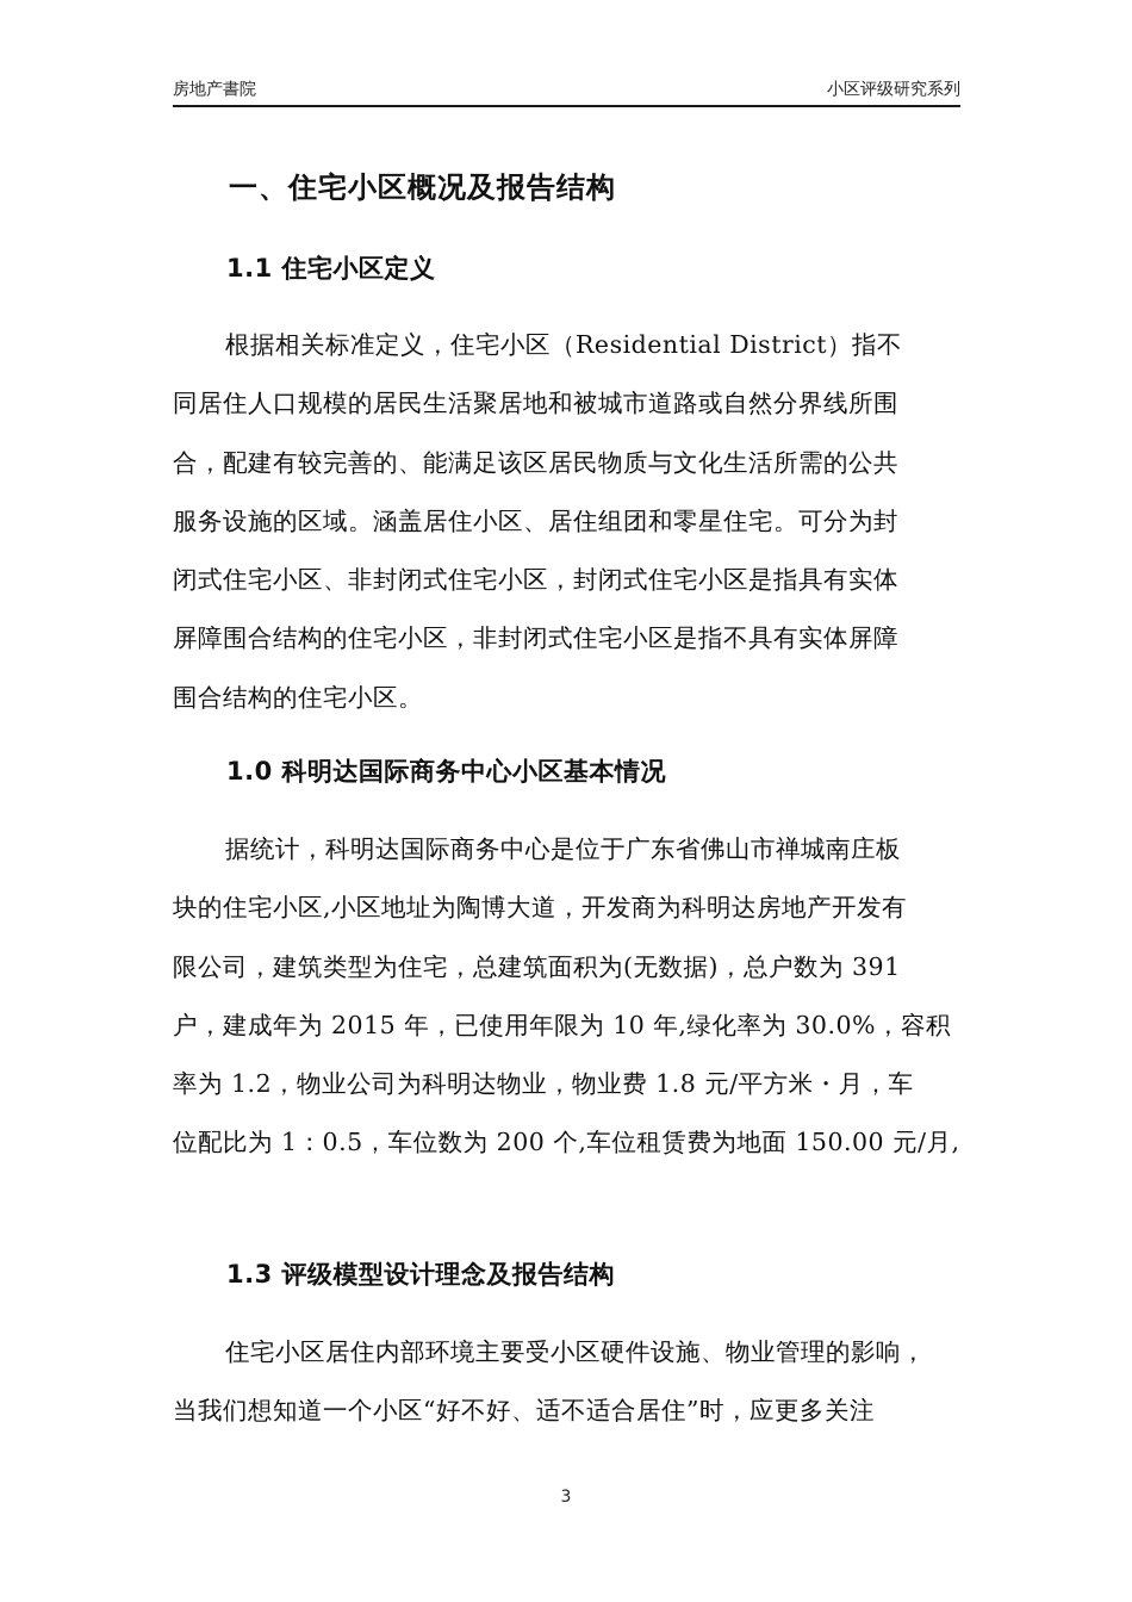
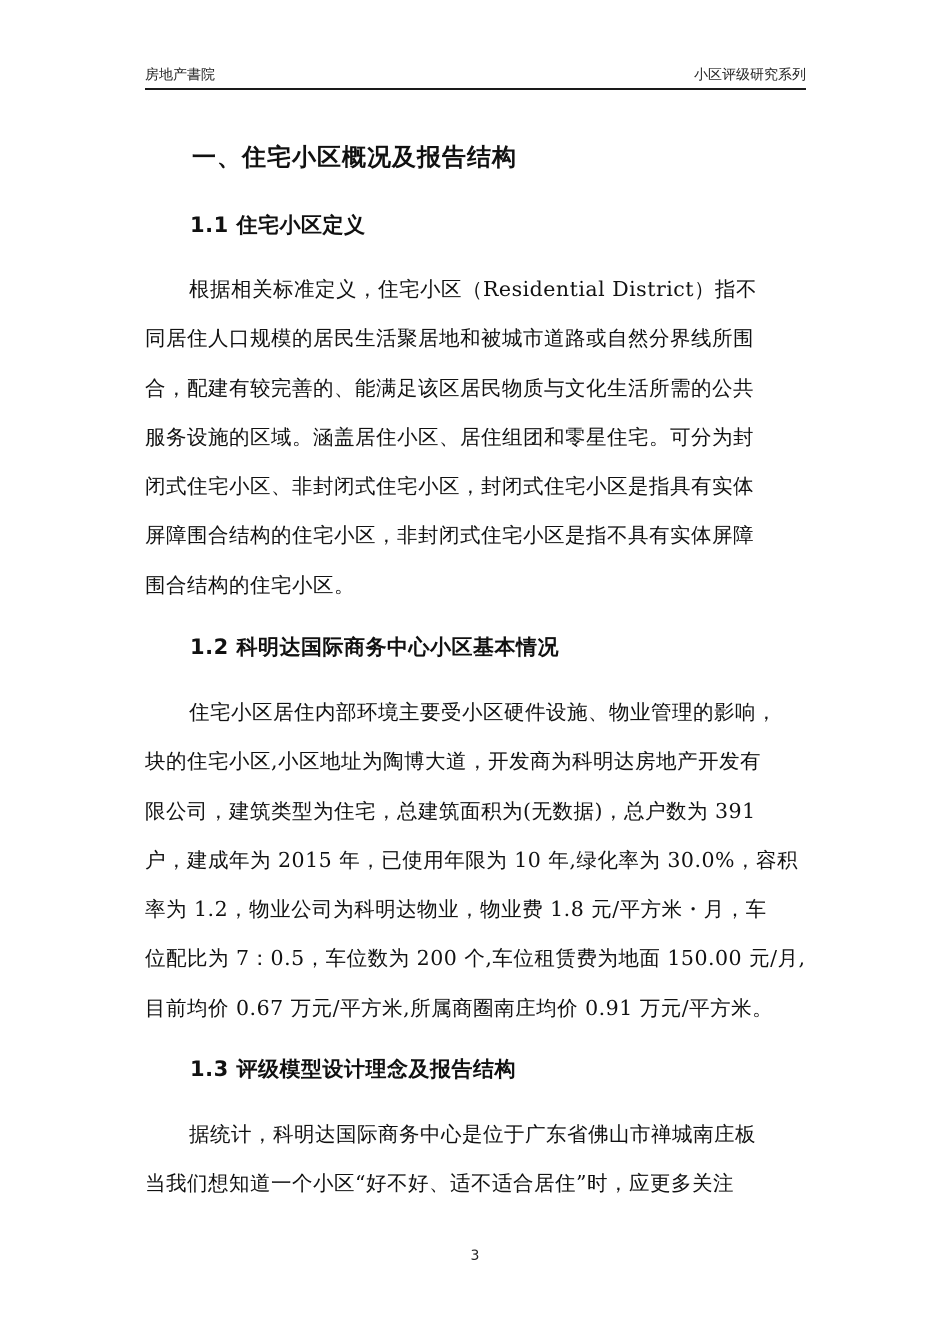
  房地产書院
  小区评级研究系列
  一、住宅小区概况及报告结构
  1.1 住宅小区定义
  根据相关标准定义，住宅小区（Residential District）指不
  同居住人口规模的居民生活聚居地和被城市道路或自然分界线所围
  合，配建有较完善的、能满足该区居民物质与文化生活所需的公共
  服务设施的区域。涵盖居住小区、居住组团和零星住宅。可分为封
  闭式住宅小区、非封闭式住宅小区，封闭式住宅小区是指具有实体
  屏障围合结构的住宅小区，非封闭式住宅小区是指不具有实体屏障
  围合结构的住宅小区。
- 1.0 科明达国际商务中心小区基本情况
+ 1.2 科明达国际商务中心小区基本情况
- 据统计，科明达国际商务中心是位于广东省佛山市禅城南庄板
+ 住宅小区居住内部环境主要受小区硬件设施、物业管理的影响，
  块的住宅小区,小区地址为陶博大道，开发商为科明达房地产开发有
  限公司，建筑类型为住宅，总建筑面积为(无数据)，总户数为 391
  户，建成年为 2015 年，已使用年限为 10 年,绿化率为 30.0%，容积
  率为 1.2，物业公司为科明达物业，物业费 1.8 元/平方米・月，车
- 位配比为 1：0.5，车位数为 200 个,车位租赁费为地面 150.00 元/月,
+ 位配比为 7：0.5，车位数为 200 个,车位租赁费为地面 150.00 元/月,
+ 目前均价 0.67 万元/平方米,所属商圈南庄均价 0.91 万元/平方米。
  1.3 评级模型设计理念及报告结构
- 住宅小区居住内部环境主要受小区硬件设施、物业管理的影响，
+ 据统计，科明达国际商务中心是位于广东省佛山市禅城南庄板
  当我们想知道一个小区“好不好、适不适合居住”时，应更多关注
  3
